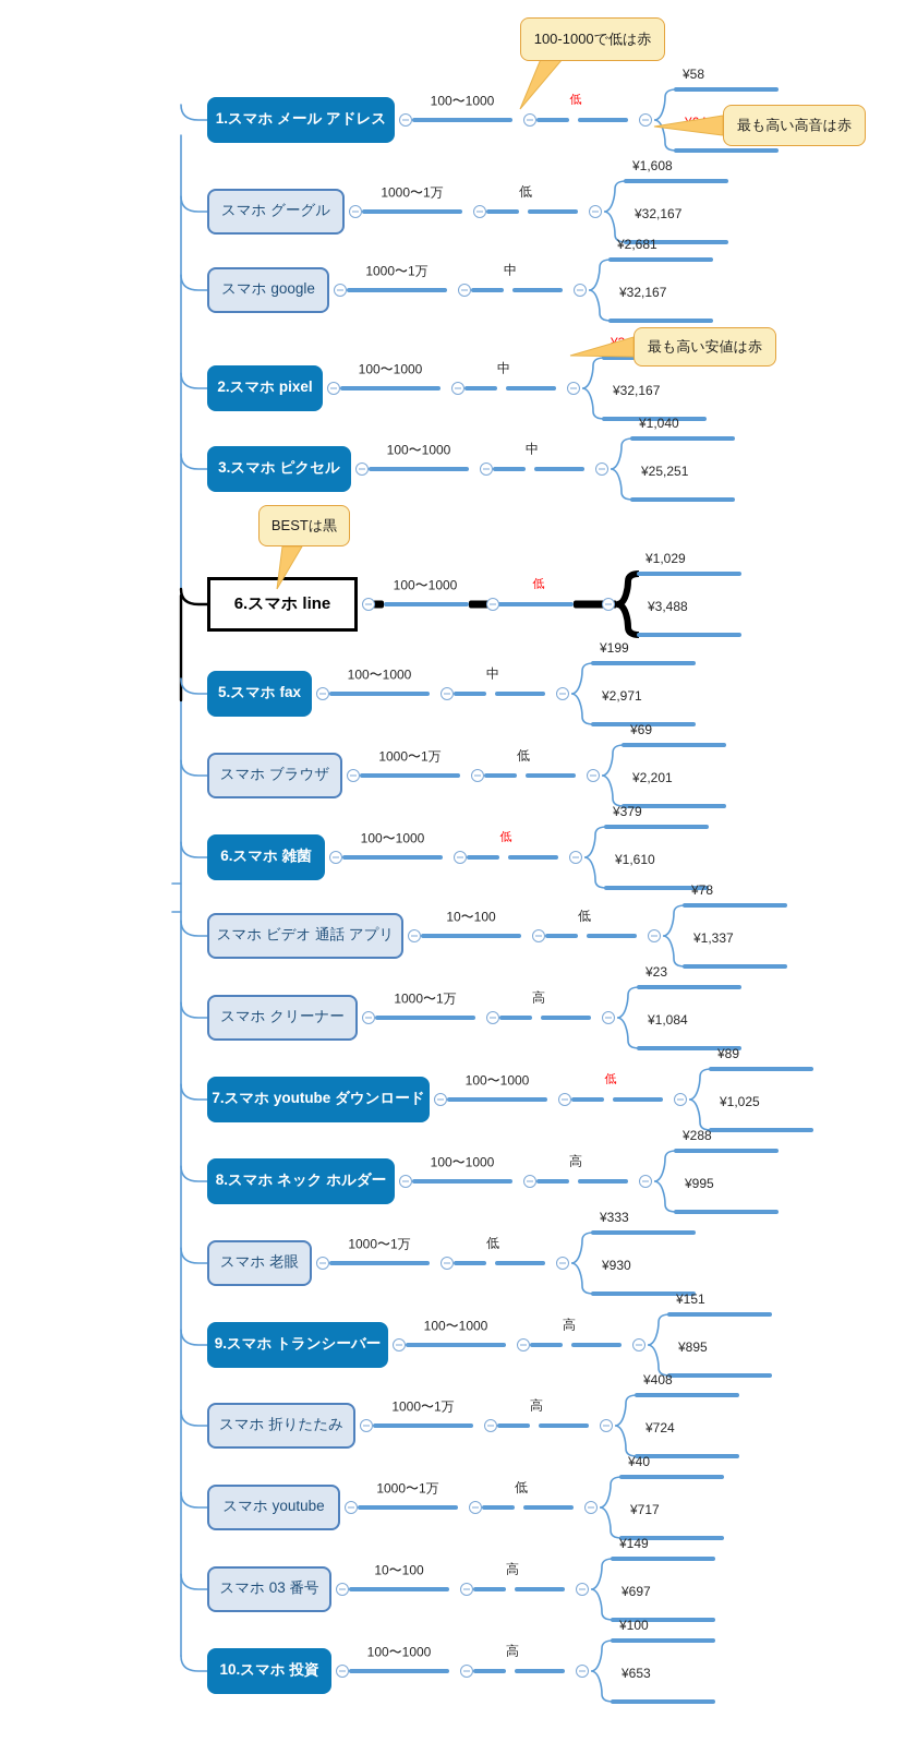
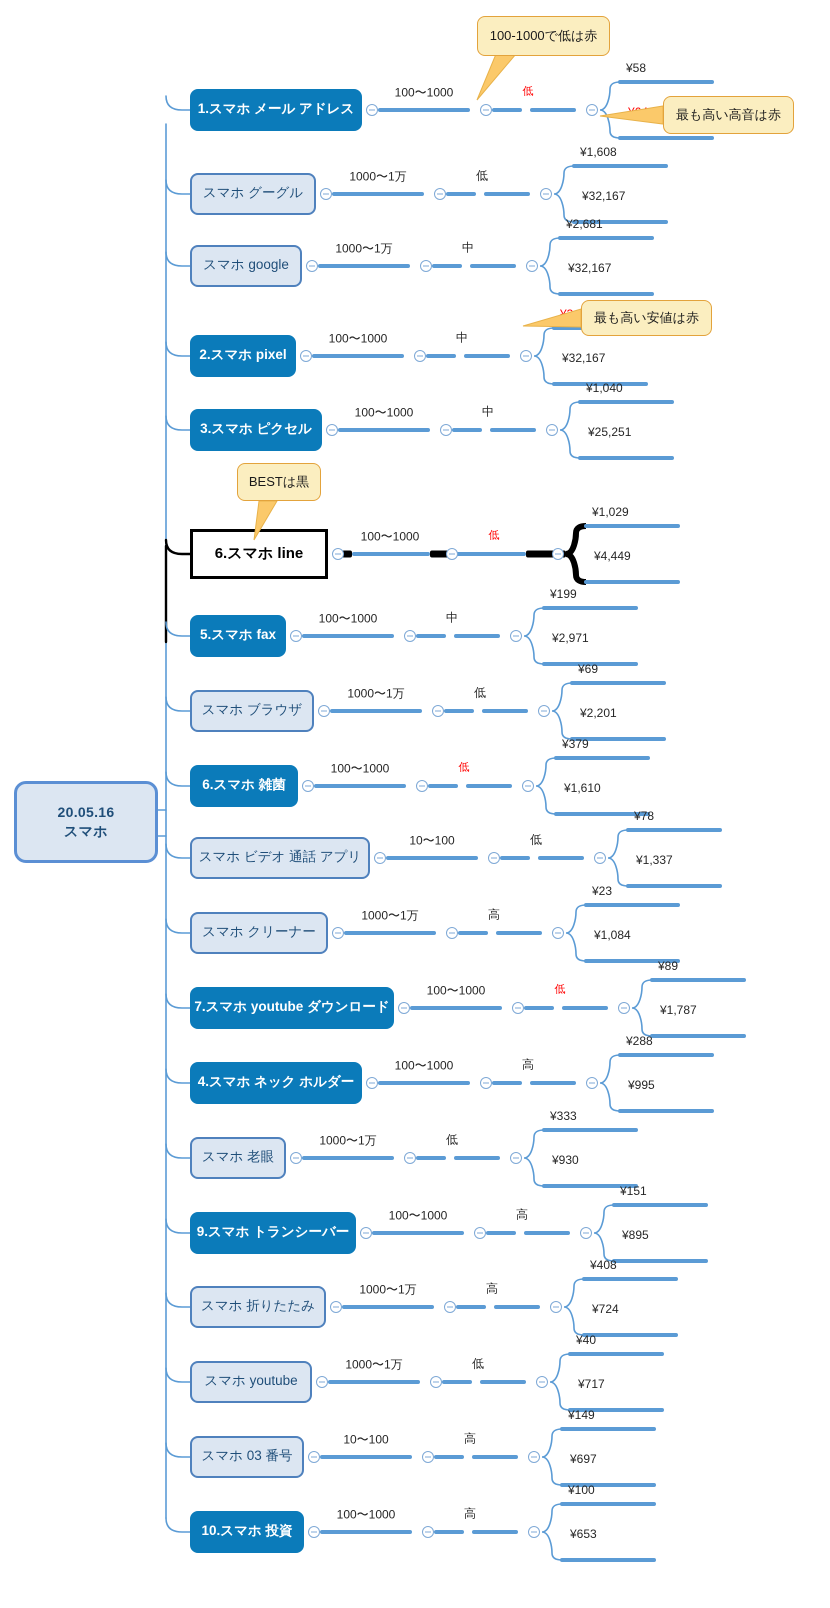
+ 20.05.16
+ スマホ
  1.スマホ メール アドレス
  100〜1000
  低
  ¥58
  スマホ グーグル
  1000〜1万
  低
  ¥1,608
  ¥32,167
  スマホ google
  1000〜1万
  中
  ¥2,681
  ¥32,167
  2.スマホ pixel
  100〜1000
  中
  ¥32,167
  3.スマホ ピクセル
  100〜1000
  中
  ¥1,040
  ¥25,251
  6.スマホ line
  100〜1000
  低
  ¥1,029
- ¥3,488
+ ¥4,449
  5.スマホ fax
  100〜1000
  中
  ¥199
  ¥2,971
  スマホ ブラウザ
  1000〜1万
  低
  ¥69
  ¥2,201
  6.スマホ 雑菌
  100〜1000
  低
  ¥379
  ¥1,610
  スマホ ビデオ 通話 アプリ
  10〜100
  低
  ¥78
  ¥1,337
  スマホ クリーナー
  1000〜1万
  高
  ¥23
  ¥1,084
  7.スマホ youtube ダウンロード
  100〜1000
  低
  ¥89
- ¥1,025
+ ¥1,787
- 8.スマホ ネック ホルダー
+ 4.スマホ ネック ホルダー
  100〜1000
  高
  ¥288
  ¥995
  スマホ 老眼
  1000〜1万
  低
  ¥333
  ¥930
  9.スマホ トランシーバー
  100〜1000
  高
  ¥151
  ¥895
  スマホ 折りたたみ
  1000〜1万
  高
  ¥408
  ¥724
  スマホ youtube
  1000〜1万
  低
  ¥40
  ¥717
  スマホ 03 番号
  10〜100
  高
  ¥149
  ¥697
  10.スマホ 投資
  100〜1000
  高
  ¥100
  ¥653
  100-1000で低は赤
  最も高い高音は赤
  最も高い安値は赤
  BESTは黒
